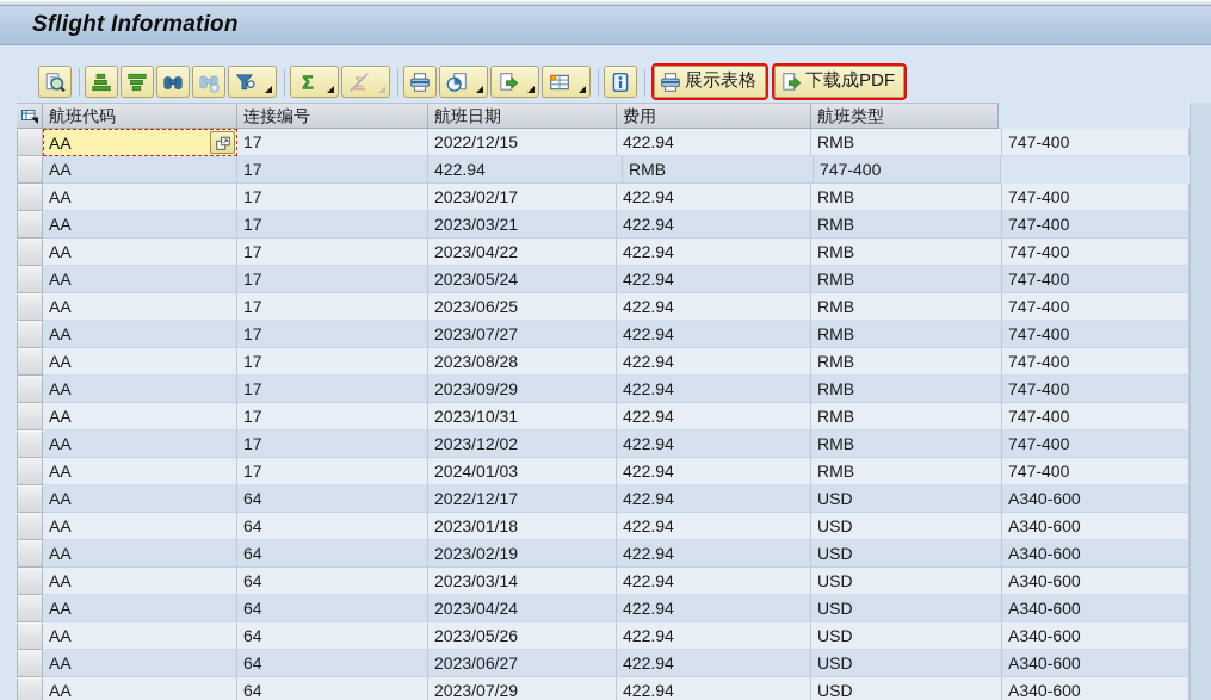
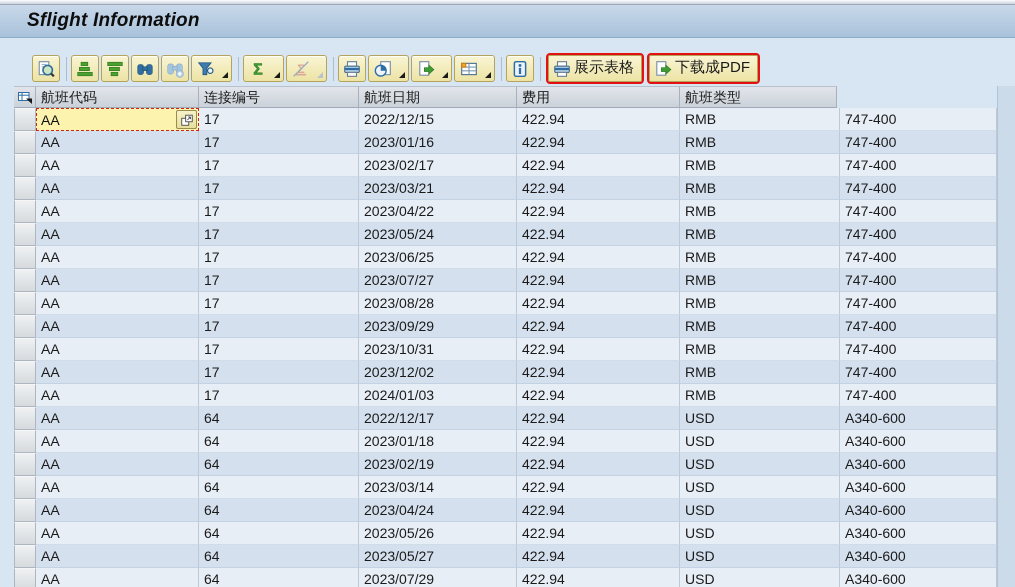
  Sflight Information
  Σ
  展示表格
  下载成PDF
  航班代码
  连接编号
  航班日期
  费用
  航班类型
  AA
  17
  2022/12/15
  422.94
  RMB
  747-400
  AA
  17
+ 2023/01/16
  422.94
  RMB
  747-400
  AA
  17
  2023/02/17
  422.94
  RMB
  747-400
  AA
  17
  2023/03/21
  422.94
  RMB
  747-400
  AA
  17
  2023/04/22
  422.94
  RMB
  747-400
  AA
  17
  2023/05/24
  422.94
  RMB
  747-400
  AA
  17
  2023/06/25
  422.94
  RMB
  747-400
  AA
  17
  2023/07/27
  422.94
  RMB
  747-400
  AA
  17
  2023/08/28
  422.94
  RMB
  747-400
  AA
  17
  2023/09/29
  422.94
  RMB
  747-400
  AA
  17
  2023/10/31
  422.94
  RMB
  747-400
  AA
  17
  2023/12/02
  422.94
  RMB
  747-400
  AA
  17
  2024/01/03
  422.94
  RMB
  747-400
  AA
  64
  2022/12/17
  422.94
  USD
  A340-600
  AA
  64
  2023/01/18
  422.94
  USD
  A340-600
  AA
  64
  2023/02/19
  422.94
  USD
  A340-600
  AA
  64
  2023/03/14
  422.94
  USD
  A340-600
  AA
  64
  2023/04/24
  422.94
  USD
  A340-600
  AA
  64
  2023/05/26
  422.94
  USD
  A340-600
  AA
  64
- 2023/06/27
+ 2023/05/27
  422.94
  USD
  A340-600
  AA
  64
  2023/07/29
  422.94
  USD
  A340-600
